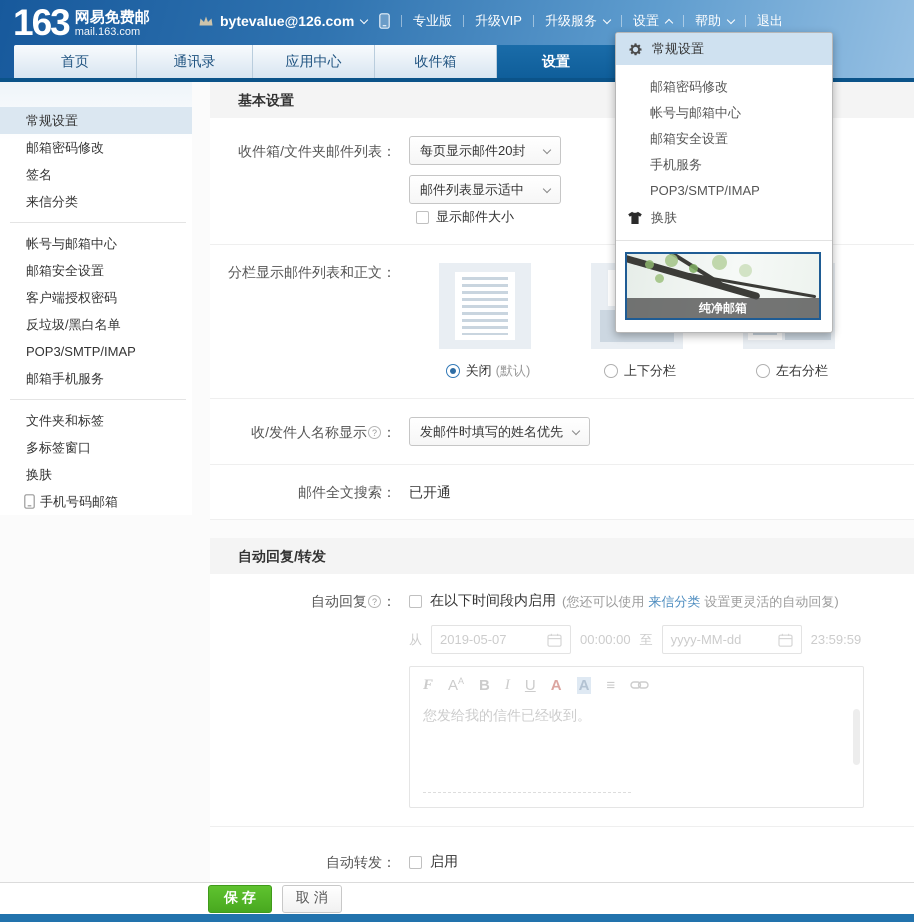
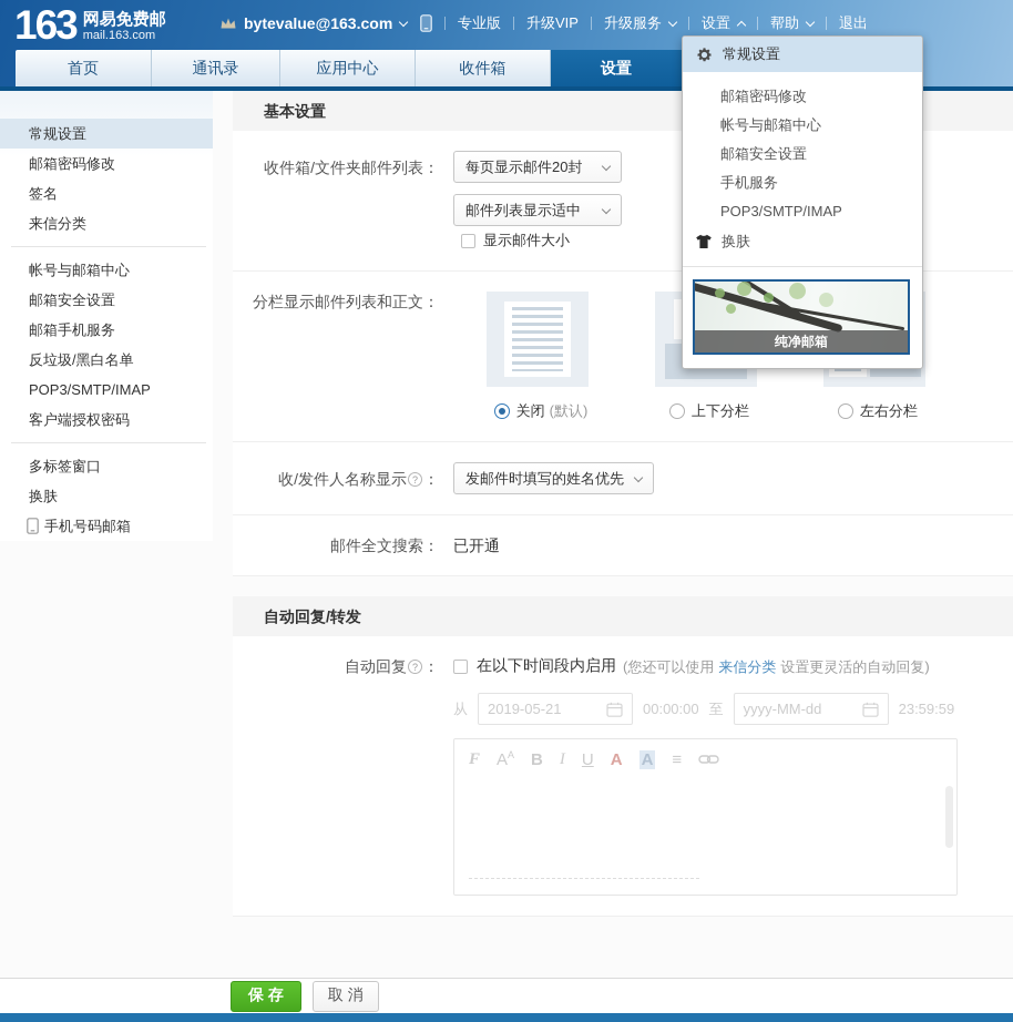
  163
  网易免费邮
  mail.163.com
- bytevalue@126.com
+ bytevalue@163.com
  专业版
  升级VIP
  升级服务
  设置
  帮助
  退出
  首页
  通讯录
  应用中心
  收件箱
  设置
  常规设置
  邮箱密码修改
  签名
  来信分类
  帐号与邮箱中心
  邮箱安全设置
- 客户端授权密码
+ 邮箱手机服务
  反垃圾/黑白名单
  POP3/SMTP/IMAP
- 邮箱手机服务
+ 客户端授权密码
- 文件夹和标签
  多标签窗口
  换肤
  手机号码邮箱
  基本设置
  收件箱/文件夹邮件列表：
  每页显示邮件20封
  邮件列表显示适中
  显示邮件大小
  分栏显示邮件列表和正文：
  关闭
  (默认)
  上下分栏
  左右分栏
  收/发件人名称显示 ? ：
  发邮件时填写的姓名优先
  邮件全文搜索：
  已开通
  自动回复/转发
  自动回复 ? ：
  在以下时间段内启用
  (您还可以使用 来信分类 设置更灵活的自动回复)
  从
- 2019-05-07
+ 2019-05-21
  00:00:00
  至
  yyyy-MM-dd
  23:59:59
  F
  AA
  B
  I
  U
  A
  A
  ≡
- 您发给我的信件已经收到。
- 自动转发：
- 启用
  保 存
  取 消
  常规设置
  邮箱密码修改
  帐号与邮箱中心
  邮箱安全设置
  手机服务
  POP3/SMTP/IMAP
  换肤
  纯净邮箱
